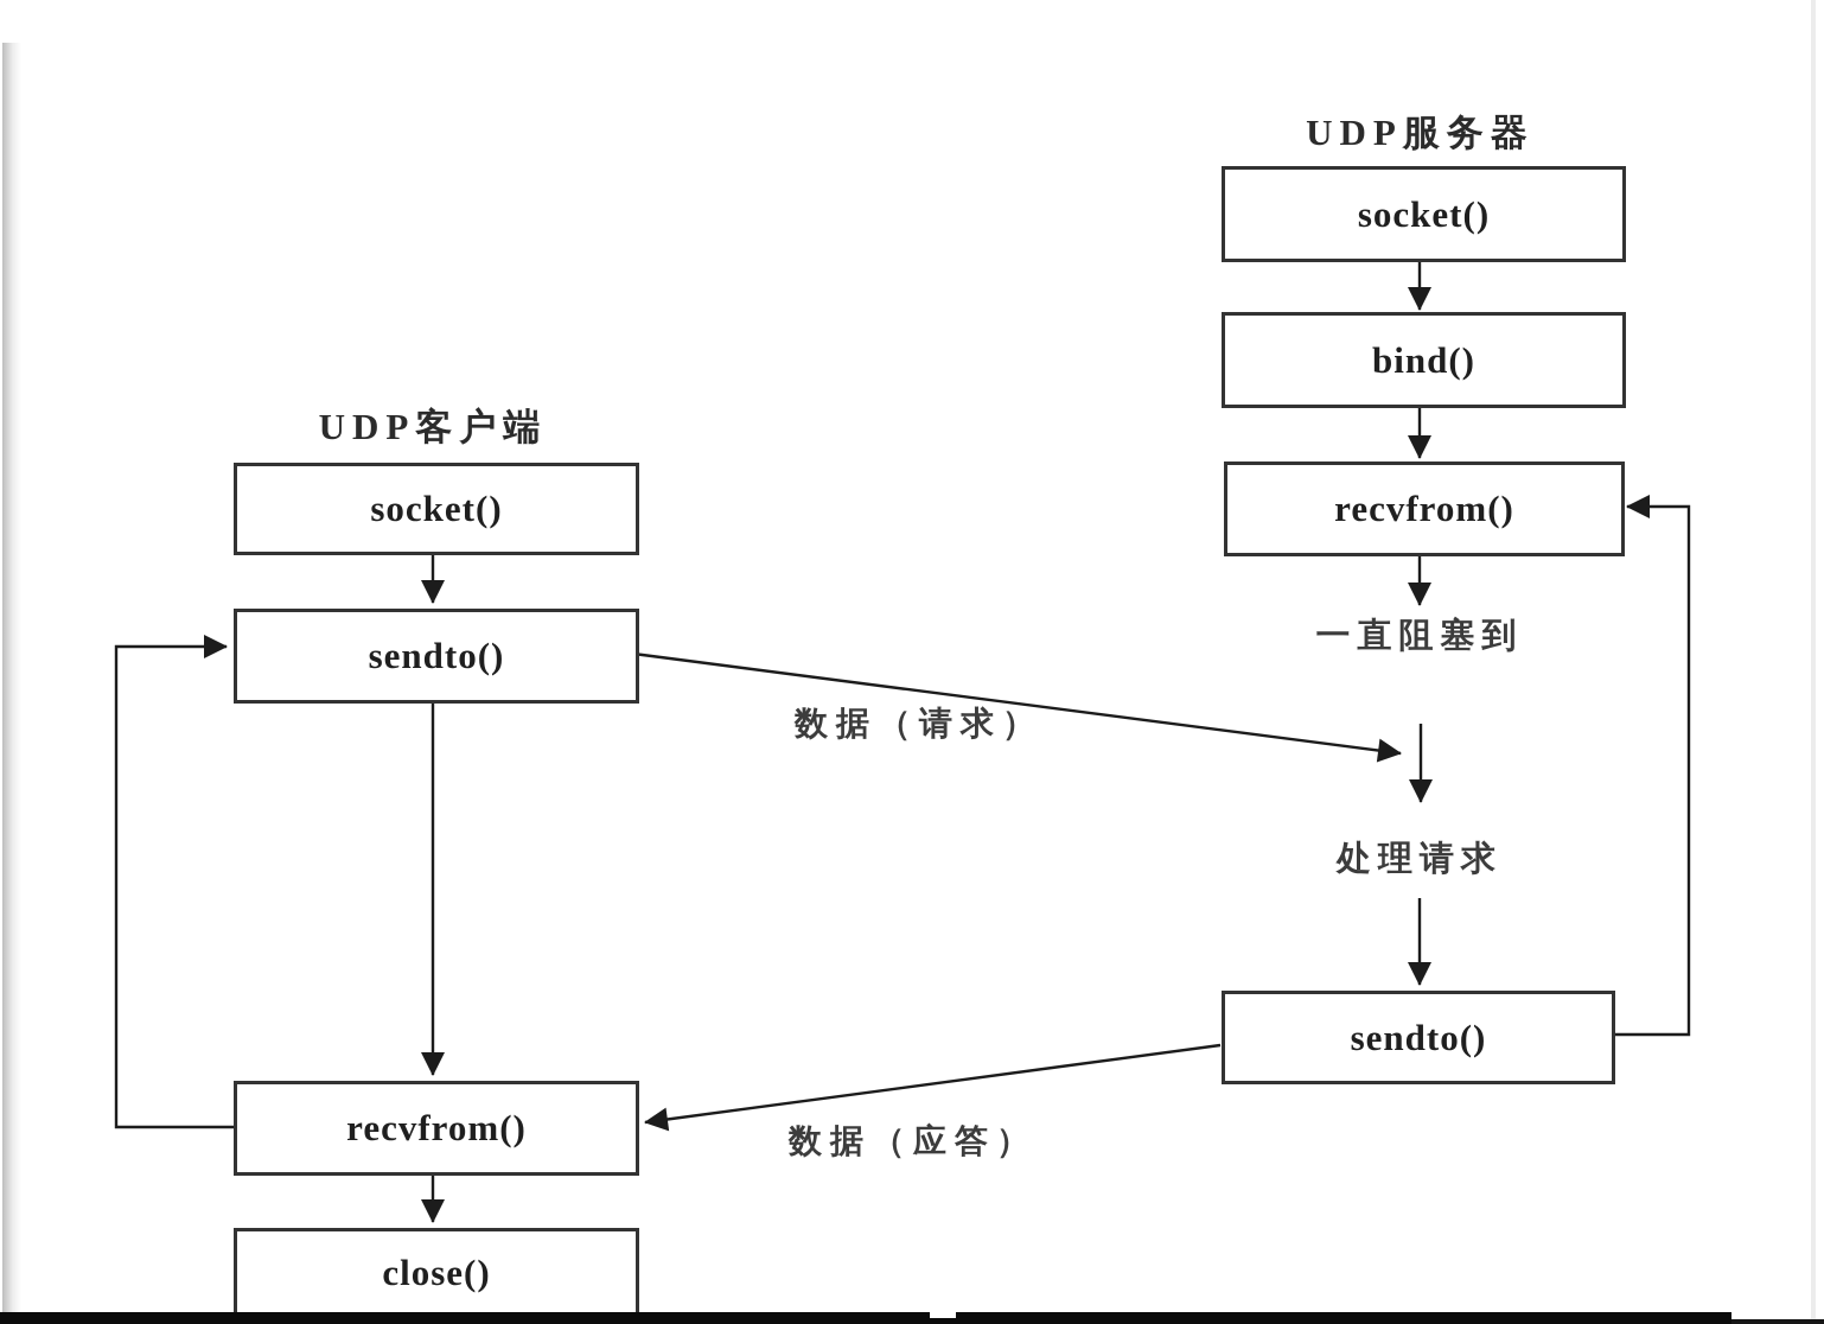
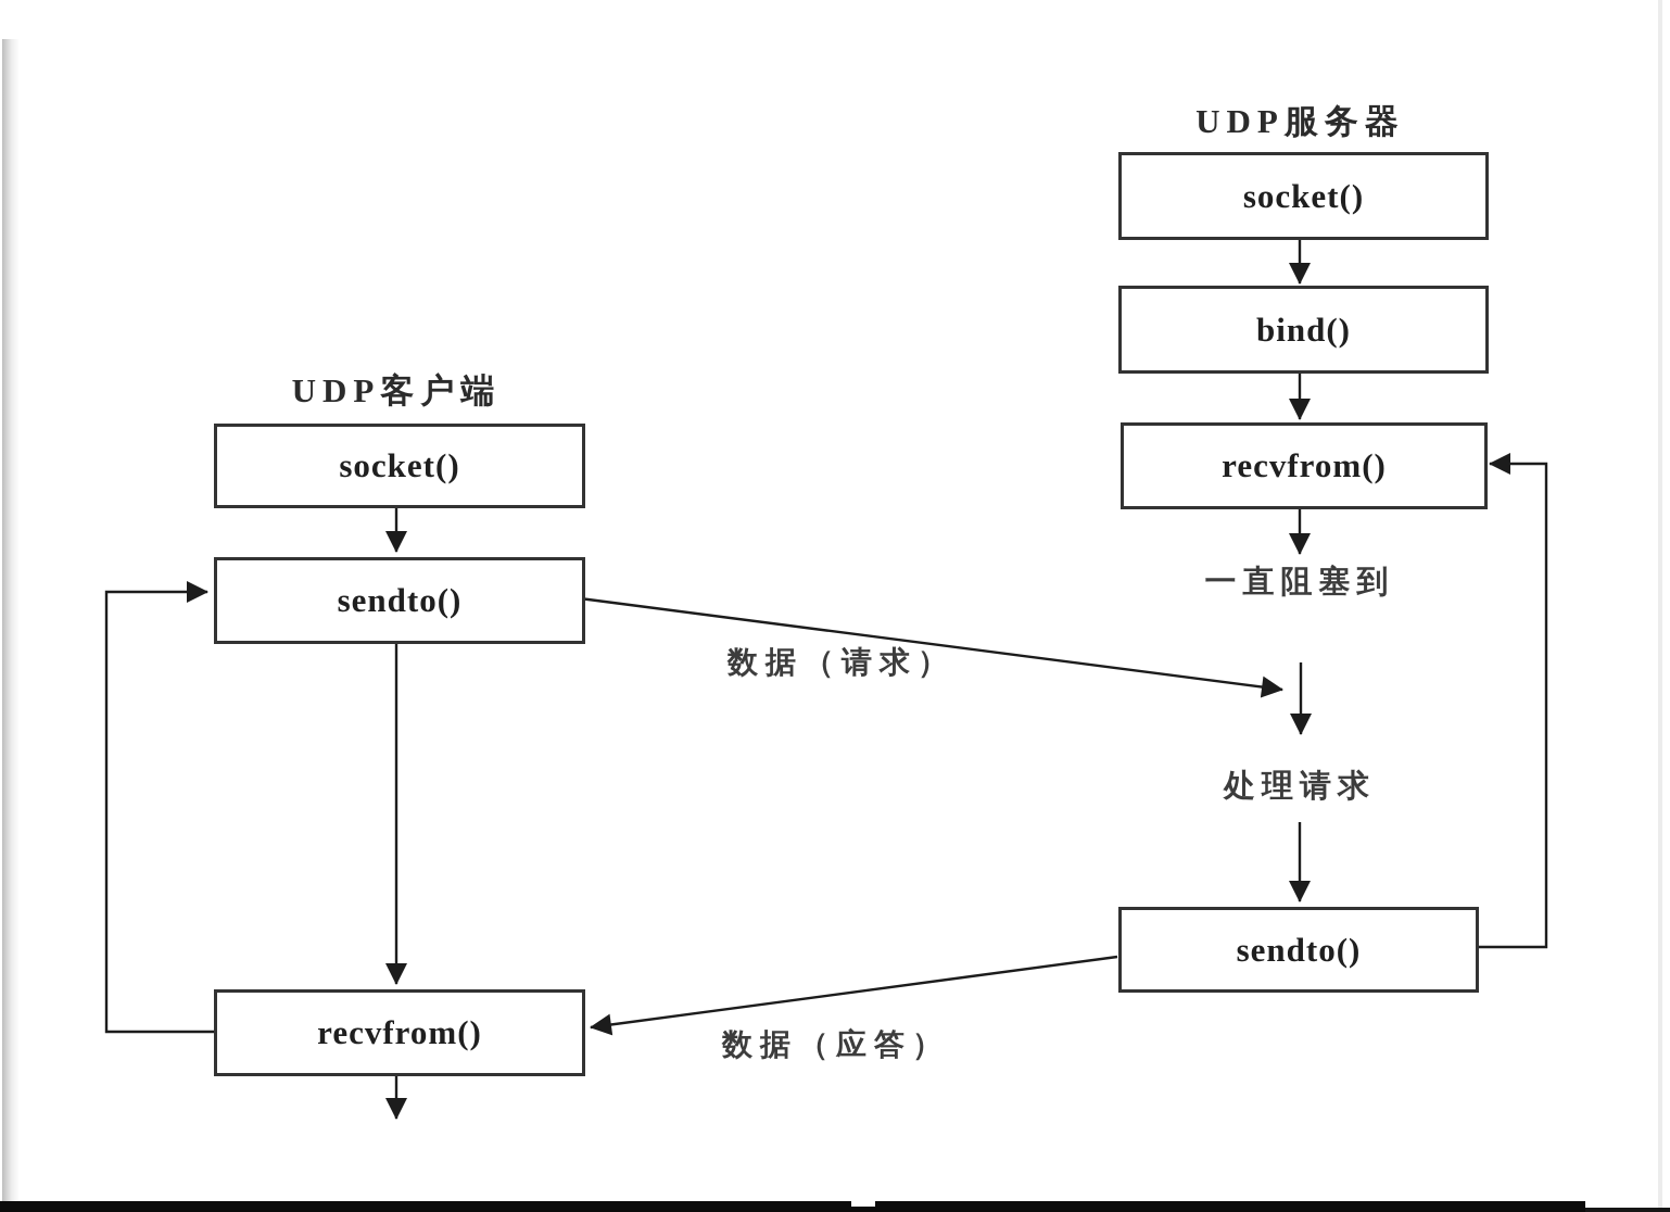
  UDP客户端
  socket()
  sendto()
  recvfrom()
- close()
  UDP服务器
  socket()
  bind()
  recvfrom()
  sendto()
  一直阻塞到
  处理请求
  数据（请求）
  数据（应答）
